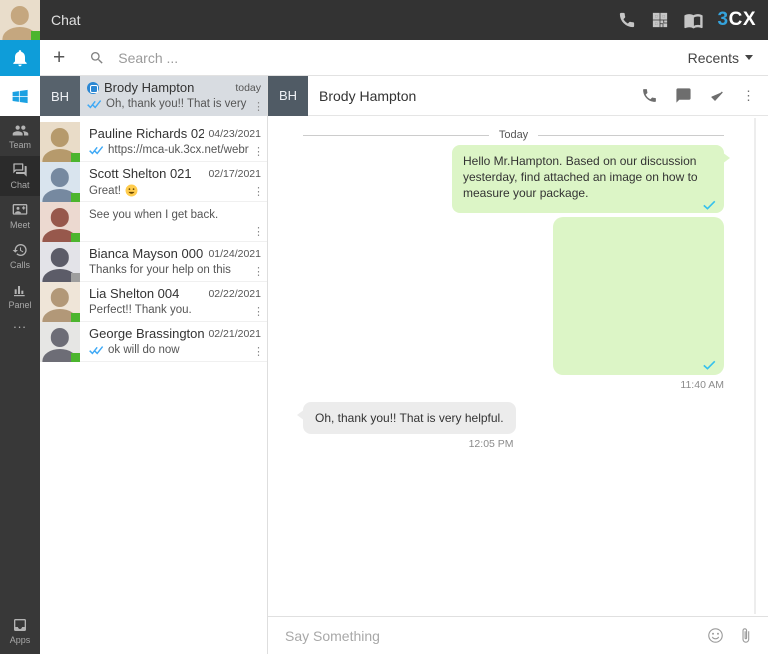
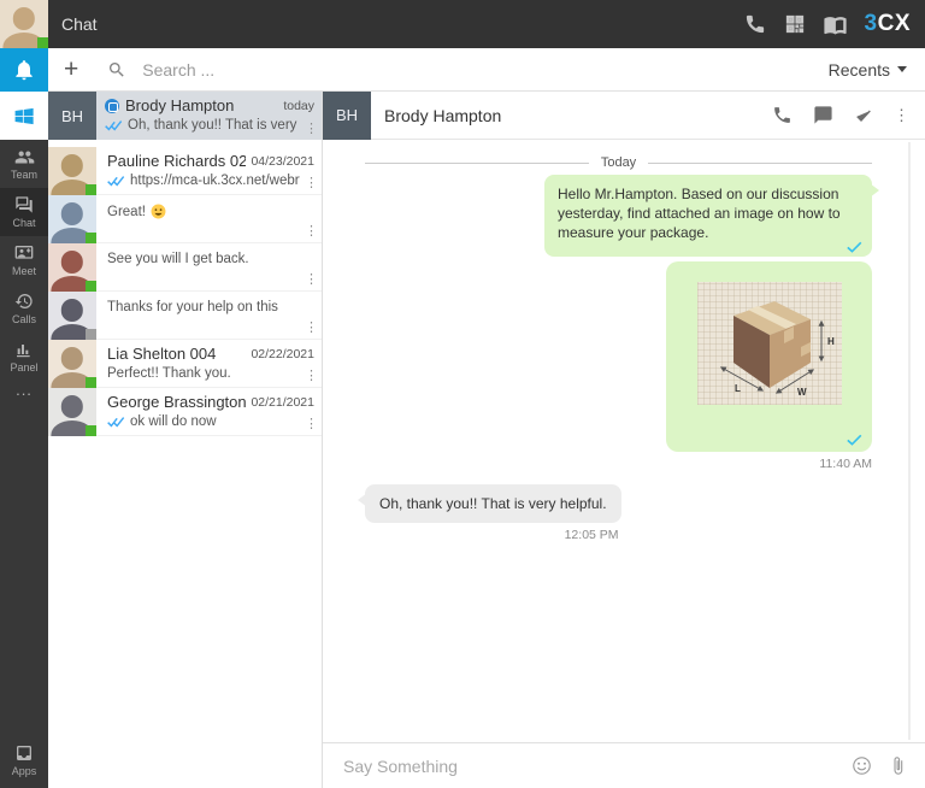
  Chat
  3CX
  +
  Search ...
  Recents
  Team
  Chat
  Meet
  Calls
  Panel
  ...
  Apps
  BH
  Brody Hampton
  today
  Oh, thank you!! That is very
  ⋮
  Pauline Richards 02
  04/23/2021
  https://mca-uk.3cx.net/webr
  ⋮
- Scott Shelton 021
- 02/17/2021
  Great!
  ⋮
- See you when I get back.
+ See you will I get back.
  ⋮
- Bianca Mayson 000
- 01/24/2021
  Thanks for your help on this
  ⋮
  Lia Shelton 004
  02/22/2021
  Perfect!! Thank you.
  ⋮
  George Brassington
  02/21/2021
  ok will do now
  ⋮
  BH
  Brody Hampton
  ⋮
  Today
  Hello Mr.Hampton. Based on our discussion yesterday, find attached an image on how to measure your package.
+ H
+ L
+ W
  11:40 AM
  Oh, thank you!! That is very helpful.
  12:05 PM
  Say Something
